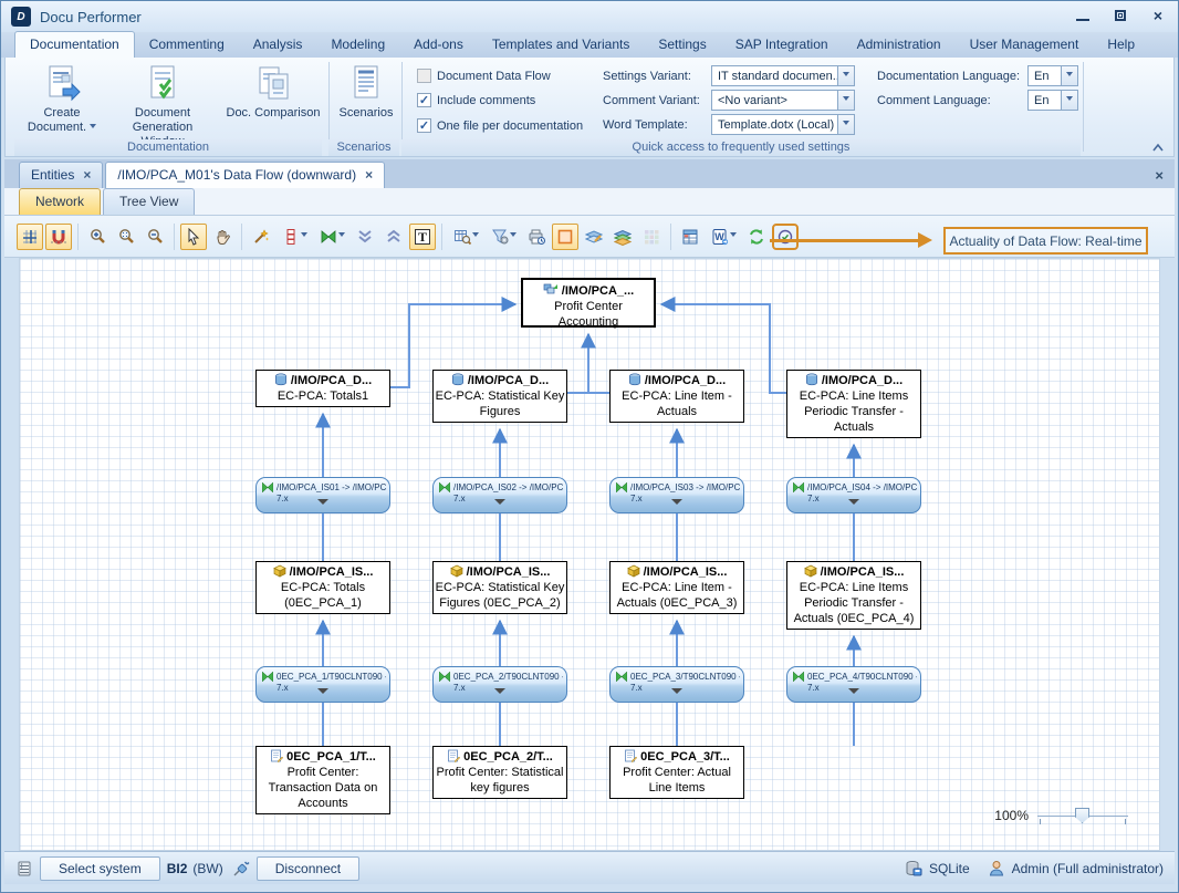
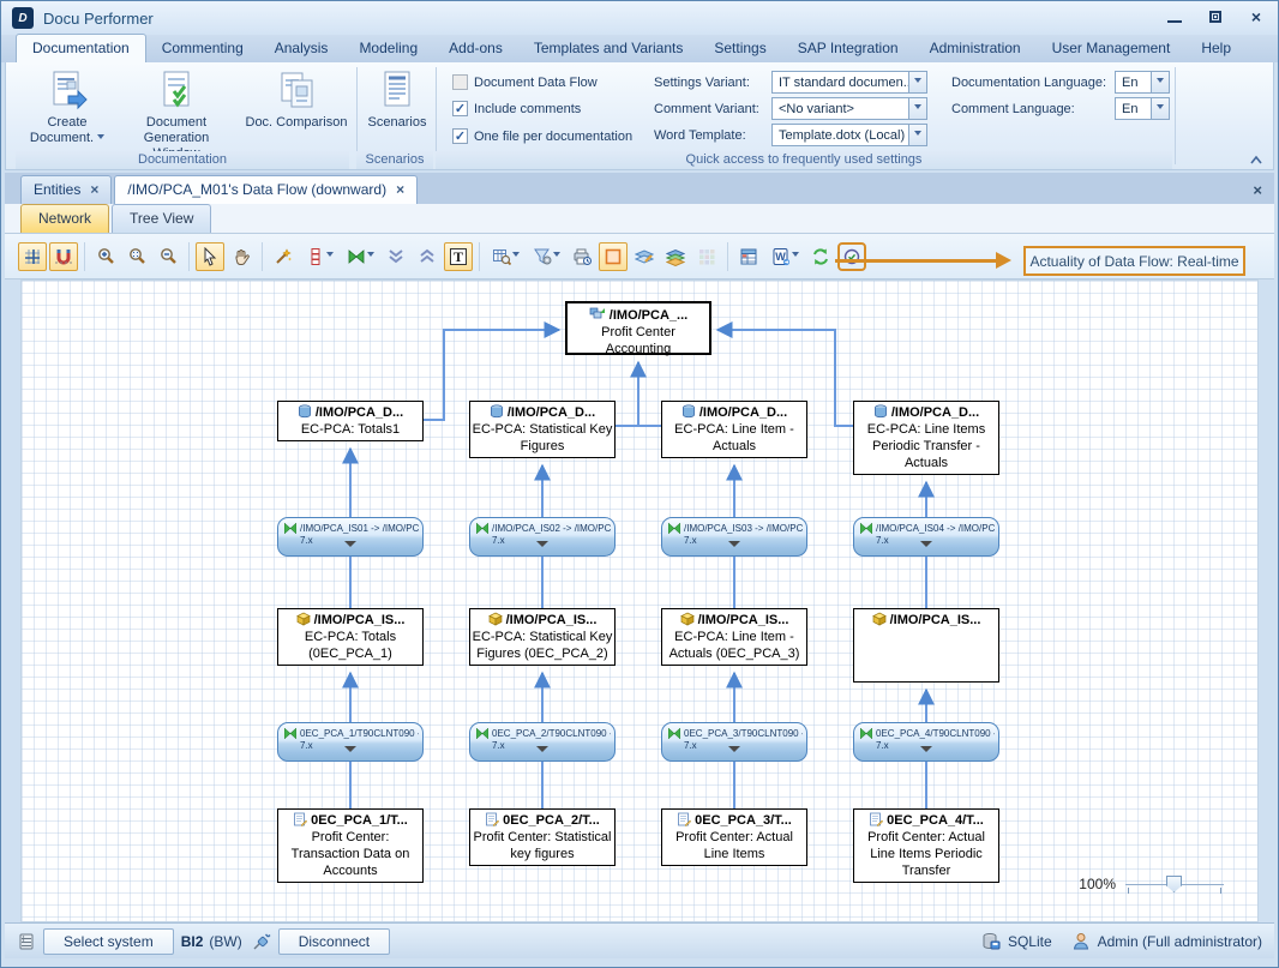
  D
  Docu Performer
  ×
  Documentation
  Commenting
  Analysis
  Modeling
  Add-ons
  Templates and Variants
  Settings
  SAP Integration
  Administration
  User Management
  Help
  Create Document.
  Document Generation
  Doc. Comparison
  Documentation
  Scenarios
  Scenarios
  Document Data Flow
  Include comments
  One file per documentation
  Settings Variant:
  IT standard documen.
  Comment Variant:
  <No variant>
  Word Template:
  Template.dotx (Local)
  Documentation Language:
  En
  Comment Language:
  En
  Quick access to frequently used settings
  Entities
  ×
  /IMO/PCA_M01's Data Flow (downward)
  ×
  ×
  Network
  Tree View
  T
  W
  Actuality of Data Flow: Real-time
  /IMO/PCA_...
  Profit Center Accounting
  /IMO/PCA_D...
  EC-PCA: Totals1
  /IMO/PCA_D...
  EC-PCA: Statistical Key Figures
  /IMO/PCA_D...
  EC-PCA: Line Item - Actuals
  /IMO/PCA_D...
  EC-PCA: Line Items Periodic Transfer - Actuals
  /IMO/PCA_IS01 -> /IMO/PC
  7.x
  /IMO/PCA_IS02 -> /IMO/PC
  7.x
  /IMO/PCA_IS03 -> /IMO/PC
  7.x
  /IMO/PCA_IS04 -> /IMO/PC
  7.x
  /IMO/PCA_IS...
  EC-PCA: Totals (0EC_PCA_1)
  /IMO/PCA_IS...
  EC-PCA: Statistical Key Figures (0EC_PCA_2)
  /IMO/PCA_IS...
  EC-PCA: Line Item - Actuals (0EC_PCA_3)
  /IMO/PCA_IS...
- EC-PCA: Line Items Periodic Transfer - Actuals (0EC_PCA_4)
  0EC_PCA_1/T90CLNT090
  7.x
  0EC_PCA_2/T90CLNT090
  7.x
  0EC_PCA_3/T90CLNT090
  7.x
  0EC_PCA_4/T90CLNT090
  7.x
  0EC_PCA_1/T...
  Profit Center: Transaction Data on Accounts
  0EC_PCA_2/T...
  Profit Center: Statistical key figures
  0EC_PCA_3/T...
  Profit Center: Actual Line Items
+ 0EC_PCA_4/T...
+ Profit Center: Actual Line Items Periodic Transfer
  100%
  Select system
  BI2
  (BW)
  Disconnect
  SQLite
  Admin (Full administrator)
